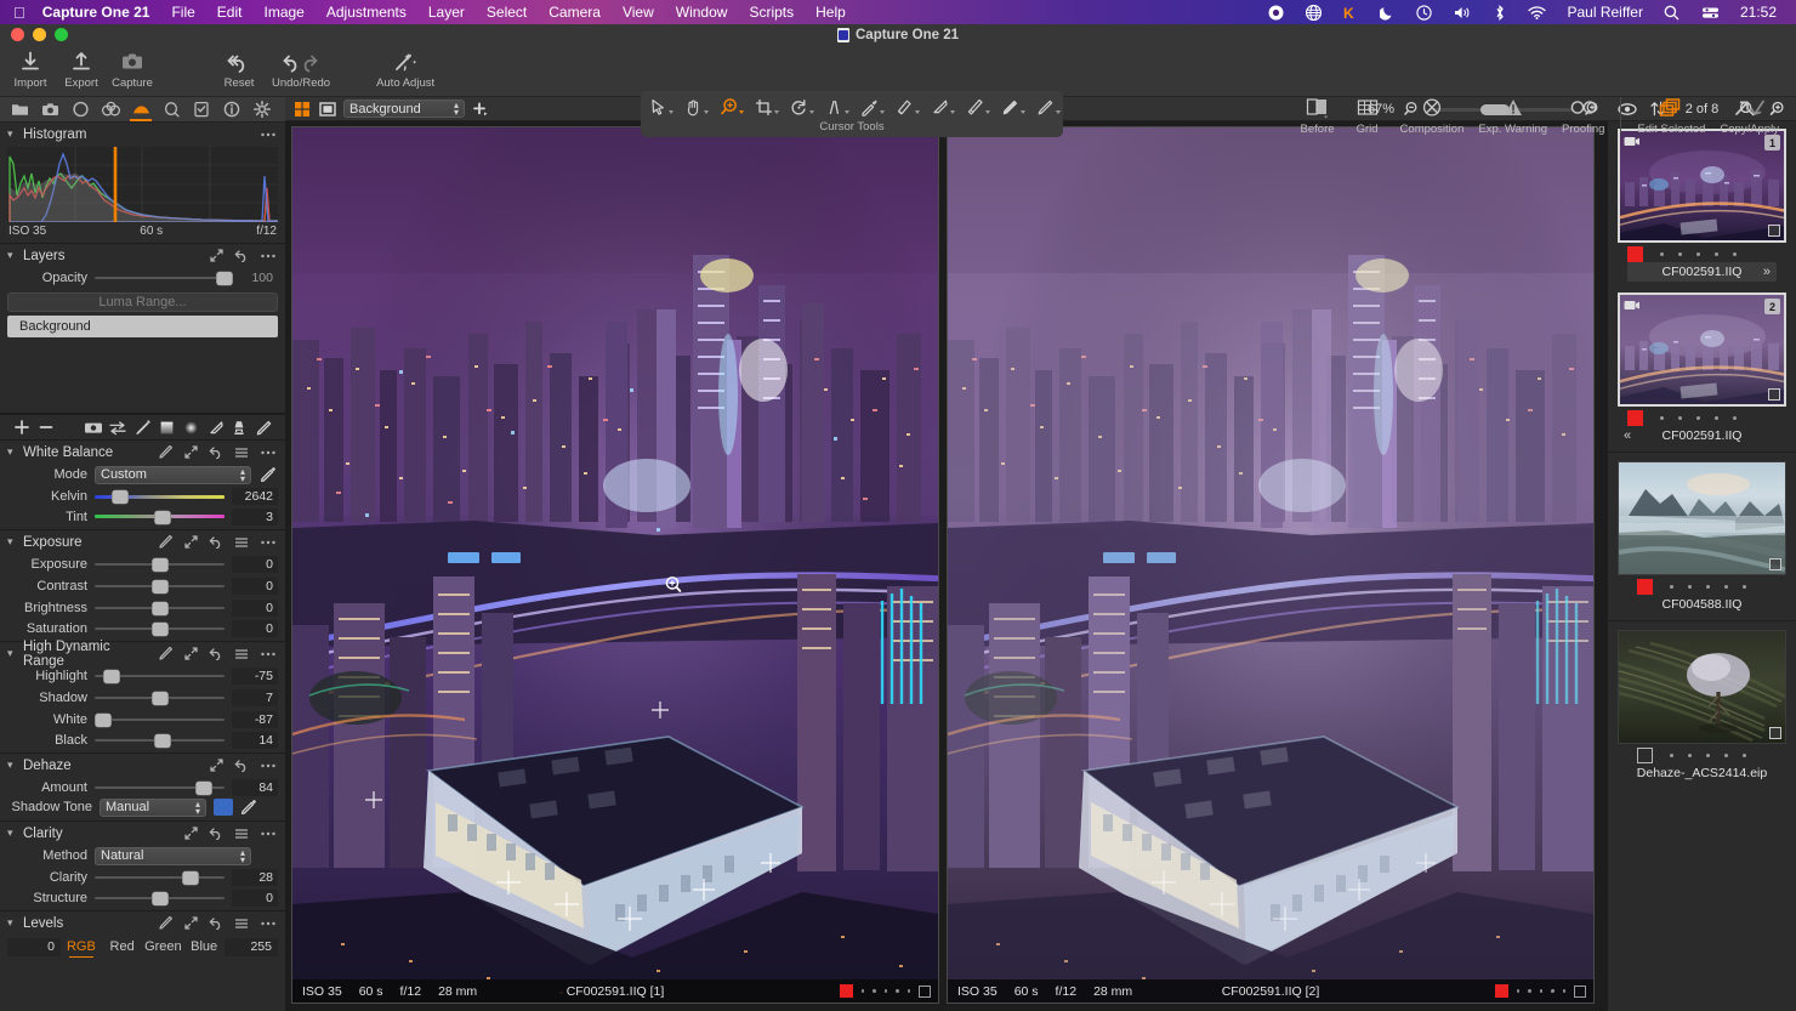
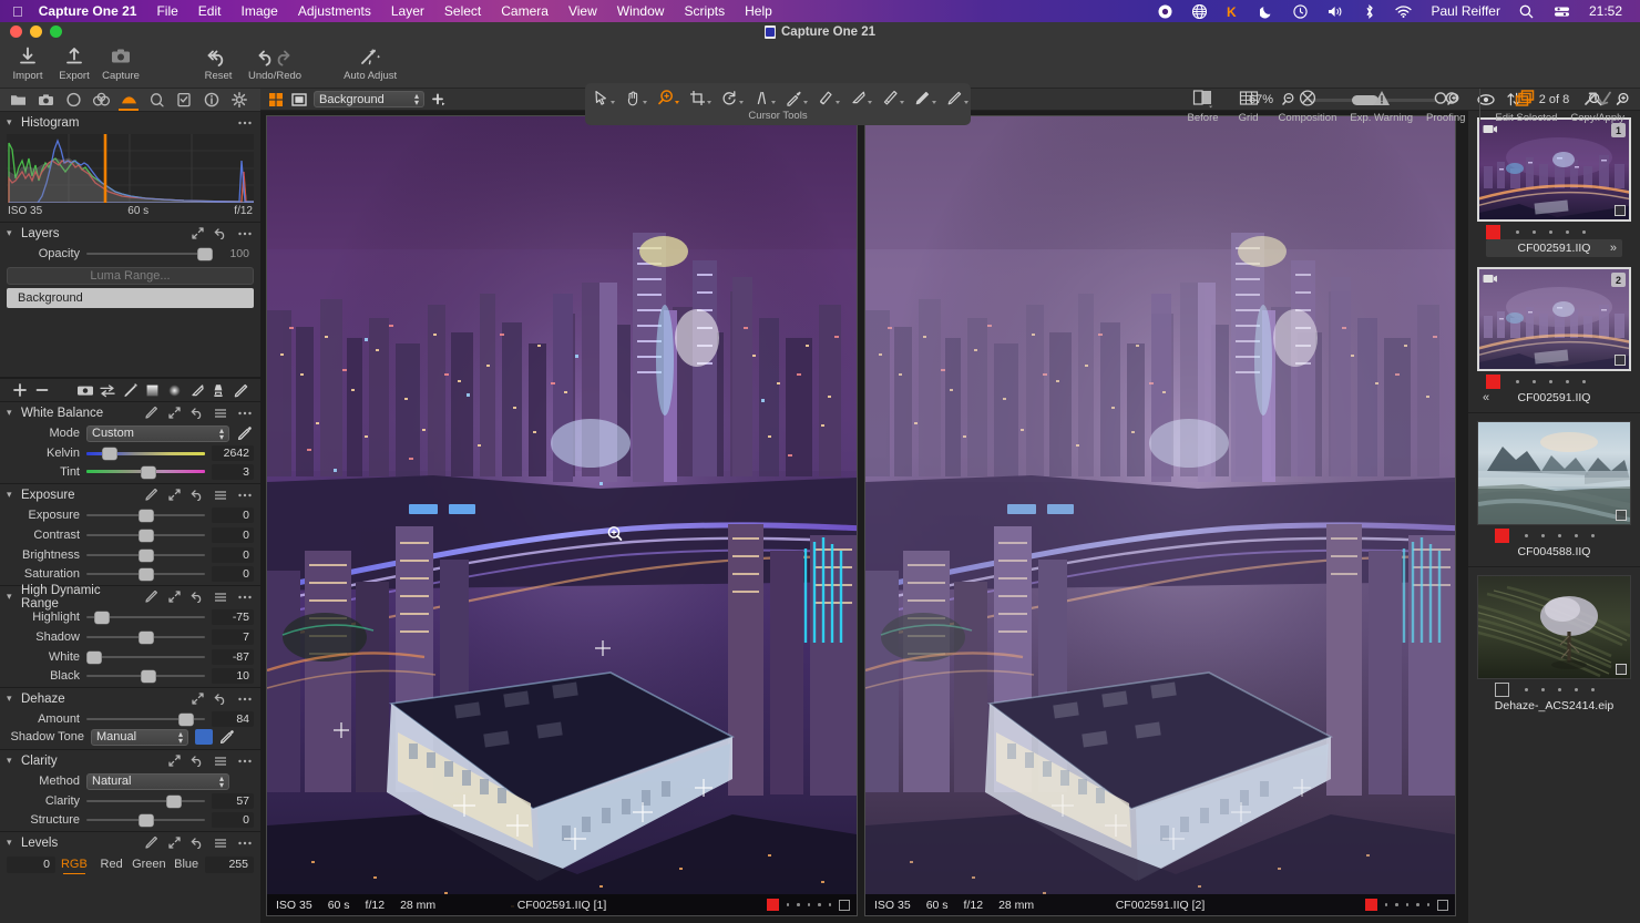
  
  Capture One 21
  File
  Edit
  Image
  Adjustments
  Layer
  Select
  Camera
  View
  Window
  Scripts
  Help
  K
  Paul Reiffer
  21:52
  Capture One 21
  Import
  Export
  Capture
  Reset
  Undo/Redo
  Auto Adjust
  Cursor Tools
  Before
  Grid
  Composition
  Exp. Warning
  Proofing
  Edit Selected
  Copy/Apply
  ▾
  Histogram
  ISO 35
  60 s
  f/12
  ▾
  Layers
  Opacity
  100
  Luma Range...
  Background
  ▾
  White Balance
  Mode
  Custom
  ▴
  ▾
  Kelvin
  2642
  Tint
  3
  ▾
  Exposure
  Exposure
  0
  Contrast
  0
  Brightness
  0
  Saturation
  0
  ▾
  High Dynamic Range
  Highlight
  -75
  Shadow
  7
  White
  -87
  Black
- 14
+ 10
  ▾
  Dehaze
  Amount
  84
  Shadow Tone
  Manual
  ▴
  ▾
  ▾
  Clarity
  Method
  Natural
  ▴
  ▾
  Clarity
- 28
+ 57
  Structure
  0
  ▾
  Levels
  0
  RGB
  Red
  Green
  Blue
  255
  Background
  ▴
  ▾
  67%
  ISO 35
  60 s
  f/12
  28 mm
  CF002591.IIQ [1]
  ISO 35
  60 s
  f/12
  28 mm
  CF002591.IIQ [2]
  2 of 8
  1
  CF002591.IIQ
  »
  2
  «
  CF002591.IIQ
  CF004588.IIQ
  Dehaze-_ACS2414.eip
